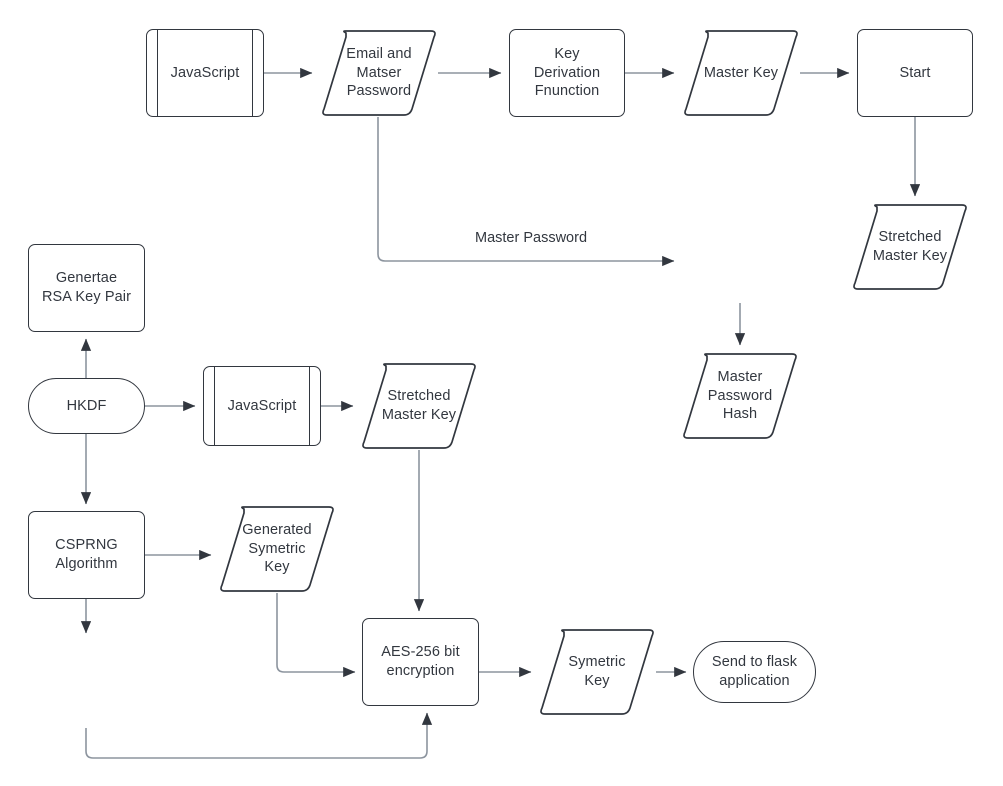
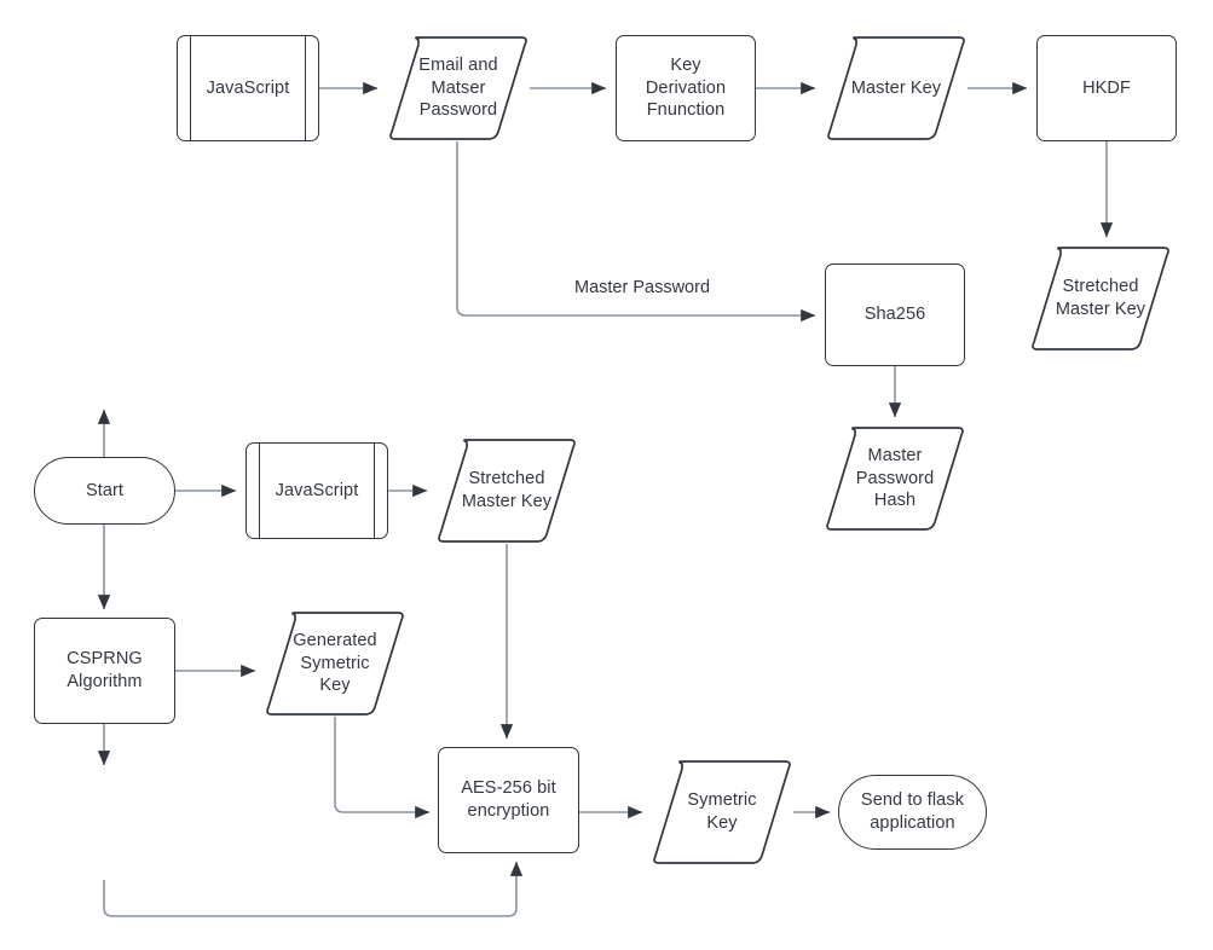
  JavaScript
  Email and
  Matser
  Password
  Key
  Derivation
  Fnunction
  Master Key
- Start
+ HKDF
  Stretched
  Master Key
+ Sha256
  Master
  Password
  Hash
- Genertae
- RSA Key Pair
- HKDF
+ Start
  JavaScript
  Stretched
  Master Key
  CSPRNG
  Algorithm
  Generated
  Symetric
  Key
  AES-256 bit
  encryption
  Symetric
  Key
  Send to flask
  application
  Master Password
